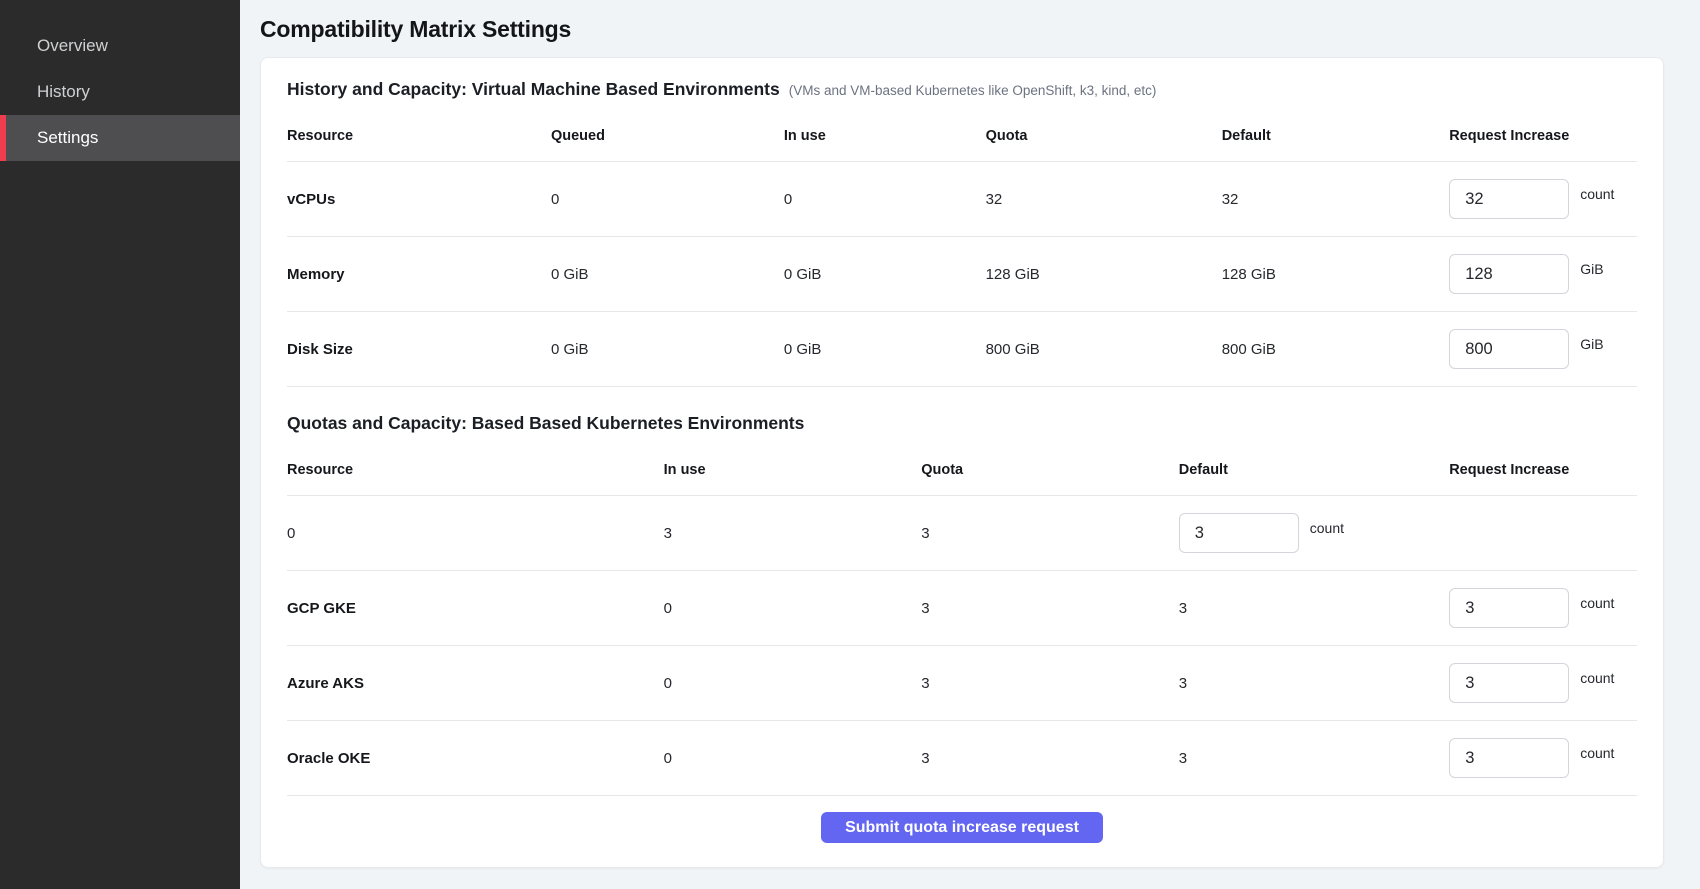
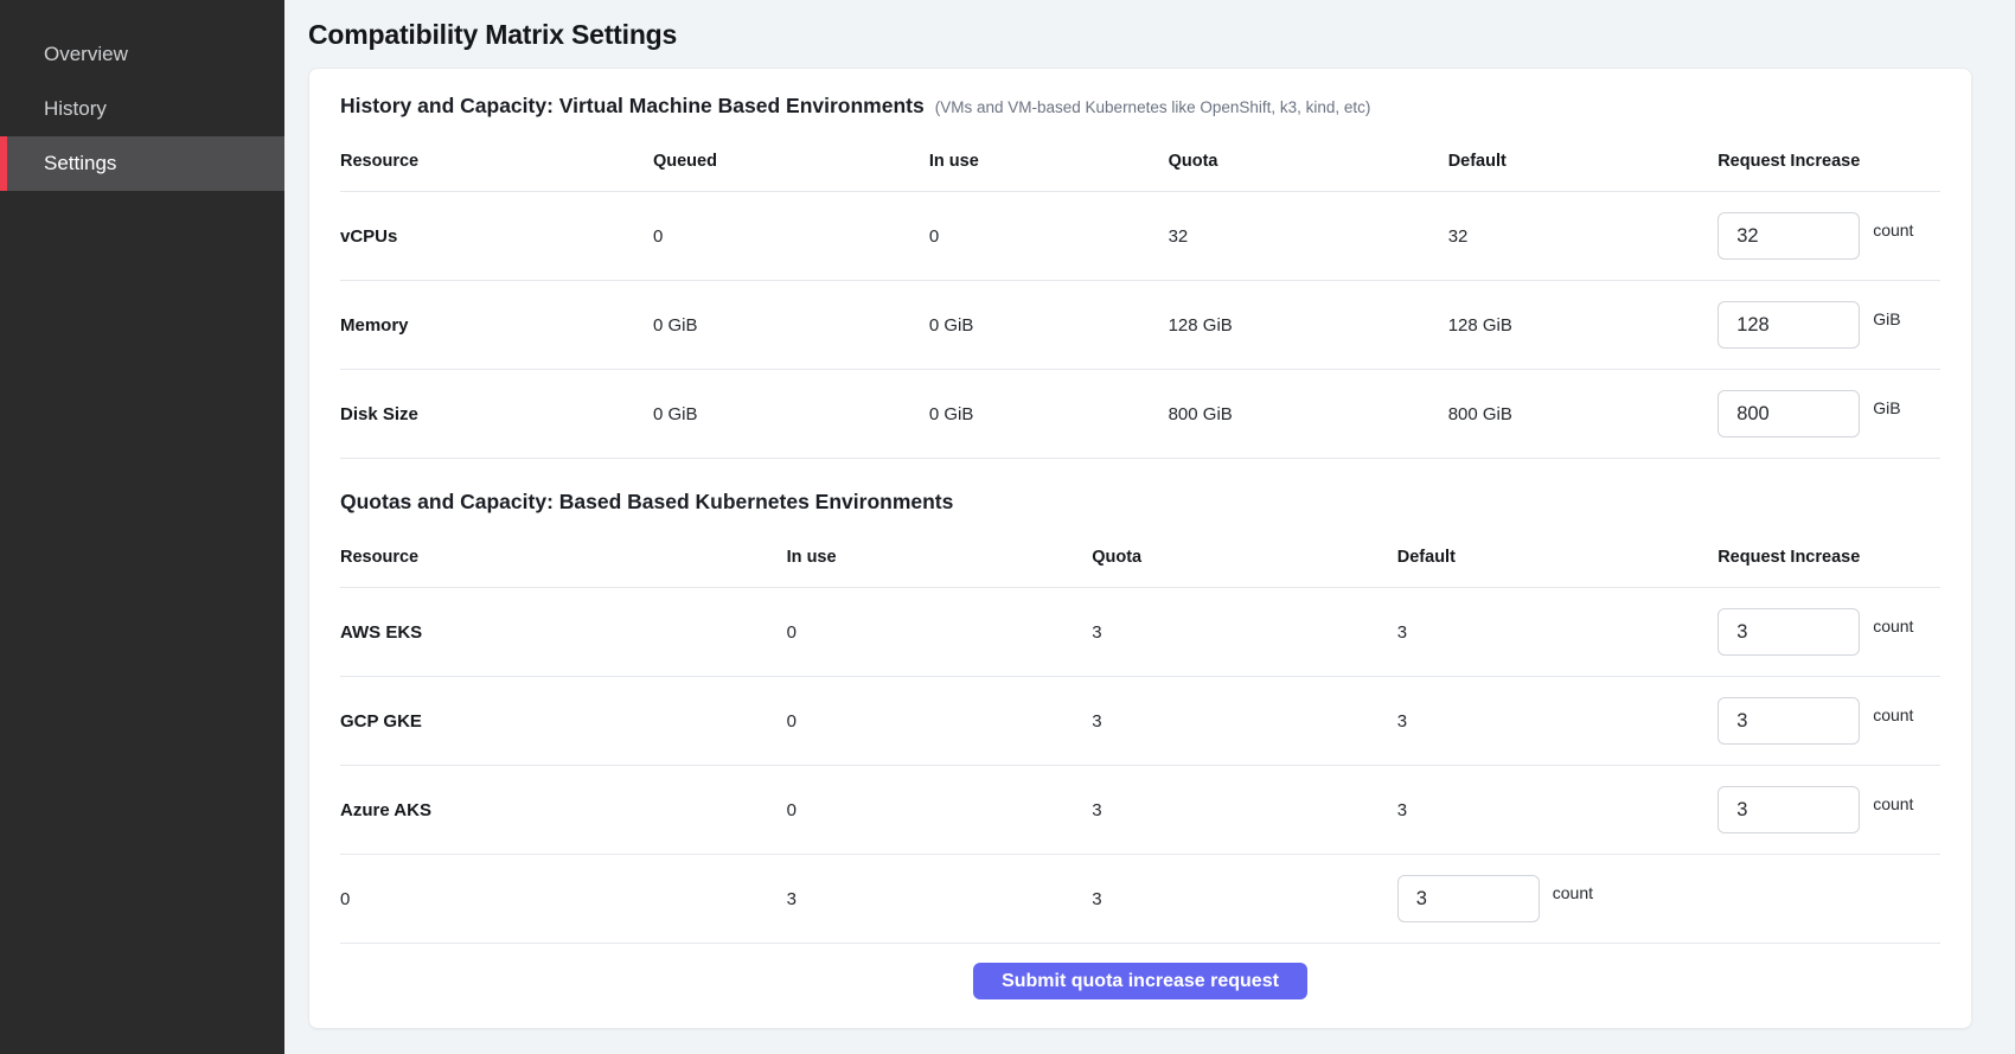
  Overview
  History
  Settings
  Compatibility Matrix Settings
  History and Capacity: Virtual Machine Based Environments
  (VMs and VM-based Kubernetes like OpenShift, k3, kind, etc)
  Resource
  Queued
  In use
  Quota
  Default
  Request Increase
  vCPUs
  0
  0
  32
  32
  32
  count
  Memory
  0 GiB
  0 GiB
  128 GiB
  128 GiB
  128
  GiB
  Disk Size
  0 GiB
  0 GiB
  800 GiB
  800 GiB
  800
  GiB
  Quotas and Capacity: Based Based Kubernetes Environments
  Resource
  In use
  Quota
  Default
  Request Increase
+ AWS EKS
  0
  3
  3
  3
  count
  GCP GKE
  0
  3
  3
  3
  count
  Azure AKS
  0
  3
  3
  3
  count
- Oracle OKE
  0
  3
  3
  3
  count
  Submit quota increase request
